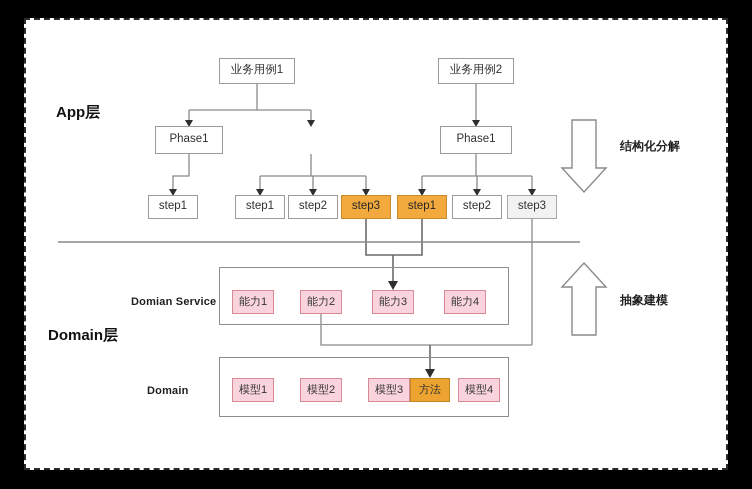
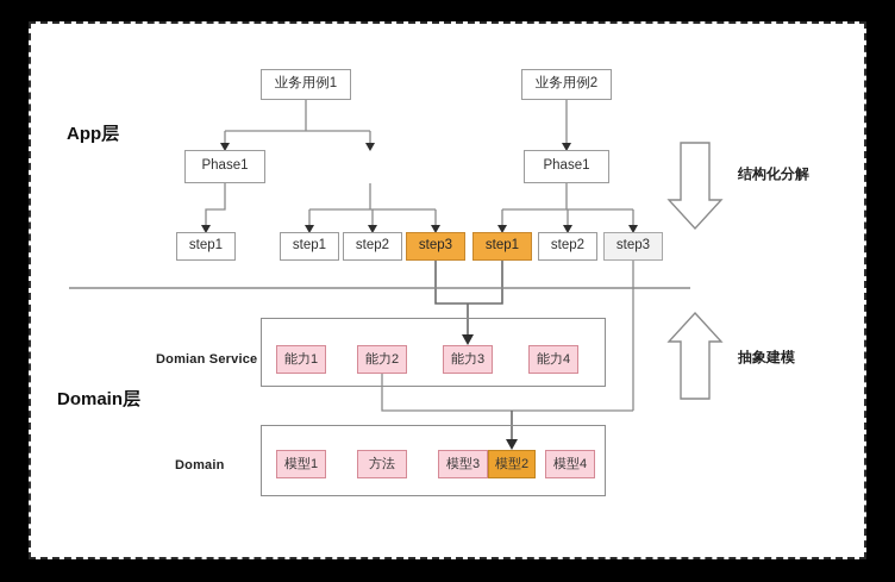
  App层
  Domain层
  结构化分解
  抽象建模
  Domian Service
  Domain
  业务用例1
  业务用例2
  Phase1
  Phase1
  step1
  step1
  step2
  step3
  step1
  step2
  step3
  能力1
  能力2
  能力3
  能力4
  模型1
- 模型2
+ 方法
  模型3
- 方法
+ 模型2
  模型4
